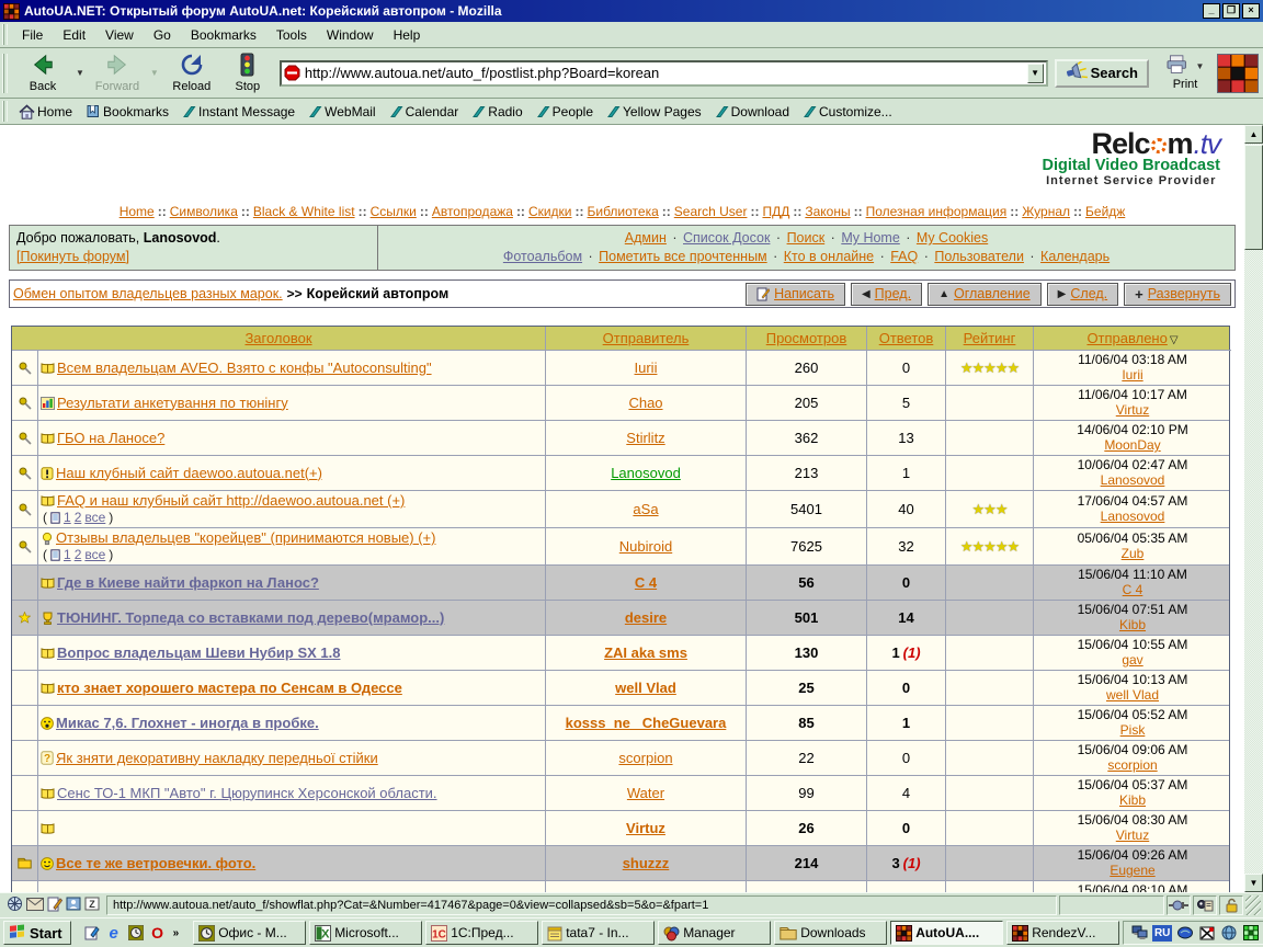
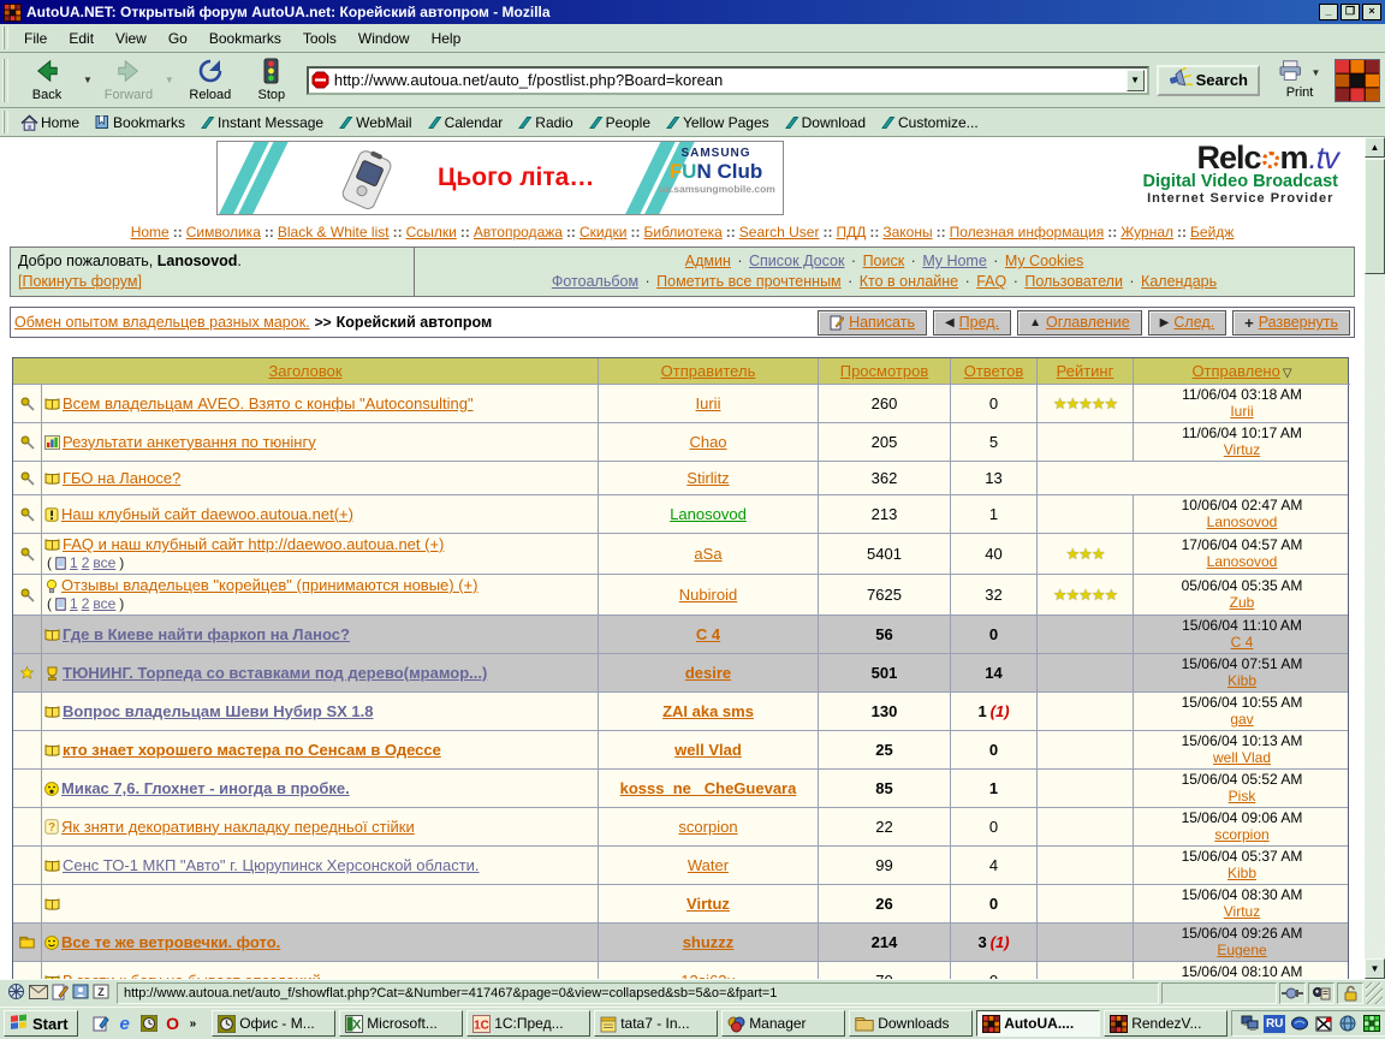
  AutoUA.NET: Открытый форум AutoUA.net: Корейский автопром - Mozilla
  _
  ❐
  ×
  File
  Edit
  View
  Go
  Bookmarks
  Tools
  Window
  Help
  Back
  ▼
  Forward
  ▼
  Reload
  Stop
  http://www.autoua.net/auto_f/postlist.php?Board=korean
  ▼
  Search
  ▼
  Print
  Home
  Bookmarks
  Instant Message
  WebMail
  Calendar
  Radio
  People
  Yellow Pages
  Download
  Customize...
+ Цього літа…
+ SAMSUNG
+ FUN Club
+ ua.samsungmobile.com
  Relc
  m
  .tv
  Digital Video Broadcast
  Internet Service Provider
  Home :: Символика :: Black & White list :: Ссылки :: Автопродажа :: Скидки :: Библиотека :: Search User :: ПДД :: Законы :: Полезная информация :: Журнал :: Бейдж
  Добро пожаловать, Lanosovod.
  [Покинуть форум]
  Админ · Список Досок · Поиск · My Home · My Cookies
  Фотоальбом · Пометить все прочтенным · Кто в онлайне · FAQ · Пользователи · Календарь
  Обмен опытом владельцев разных марок.
  >>
  Корейский автопром
  Написать
  ◀
  Пред.
  ▲
  Оглавление
  ▶
  След.
  +
  Развернуть
  Заголовок
  Отправитель
  Просмотров
  Ответов
  Рейтинг
  Отправлено ▽
  Всем владельцам AVEO. Взято с конфы "Autoconsulting"
  Iurii
  260
  0
  ★★★★★
  11/06/04 03:18 AM
  Iurii
  Результати анкетування по тюнінгу
  Chao
  205
  5
  11/06/04 10:17 AM
  Virtuz
  ГБО на Ланосе?
  Stirlitz
  362
  13
- 14/06/04 02:10 PM
- MoonDay
  Наш клубный сайт daewoo.autoua.net(+)
  Lanosovod
  213
  1
  10/06/04 02:47 AM
  Lanosovod
  FAQ и наш клубный сайт http://daewoo.autoua.net (+)
  (
  1
  2
  все
  )
  aSa
  5401
  40
  ★★★
  17/06/04 04:57 AM
  Lanosovod
  Отзывы владельцев "корейцев" (принимаются новые) (+)
  (
  1
  2
  все
  )
  Nubiroid
  7625
  32
  ★★★★★
  05/06/04 05:35 AM
  Zub
  Где в Киеве найти фаркоп на Ланос?
  C 4
  56
  0
  15/06/04 11:10 AM
  C 4
  ТЮНИНГ. Торпеда со вставками под дерево(мрамор...)
  desire
  501
  14
  15/06/04 07:51 AM
  Kibb
  Вопрос владельцам Шеви Нубир SX 1.8
  ZAI aka sms
  130
  1
  (1)
  15/06/04 10:55 AM
  gav
  кто знает хорошего мастера по Сенсам в Одессе
  well Vlad
  25
  0
  15/06/04 10:13 AM
  well Vlad
  Микас 7,6. Глохнет - иногда в пробке.
  kosss_ne_ CheGuevara
  85
  1
  15/06/04 05:52 AM
  Pisk
  ?
  Як зняти декоративну накладку передньої стійки
  scorpion
  22
  0
  15/06/04 09:06 AM
  scorpion
  Сенс ТО-1 МКП "Авто" г. Цюрупинск Херсонской области.
  Water
  99
  4
  15/06/04 05:37 AM
  Kibb
  Virtuz
  26
  0
  15/06/04 08:30 AM
  Virtuz
  Все те же ветровечки. фото.
  shuzzz
  214
  3
  (1)
  15/06/04 09:26 AM
  Eugene
  15/06/04 08:10 AM
  ▲
  ▼
  Z
  http://www.autoua.net/auto_f/showflat.php?Cat=&Number=417467&page=0&view=collapsed&sb=5&o=&fpart=1
  Start
  e
  O
  »
  Офис - М...
  X
  Microsoft...
  1С
  1С:Пред...
  tata7 - In...
  Manager
  Downloads
  AutoUA....
  RendezV...
  RU
